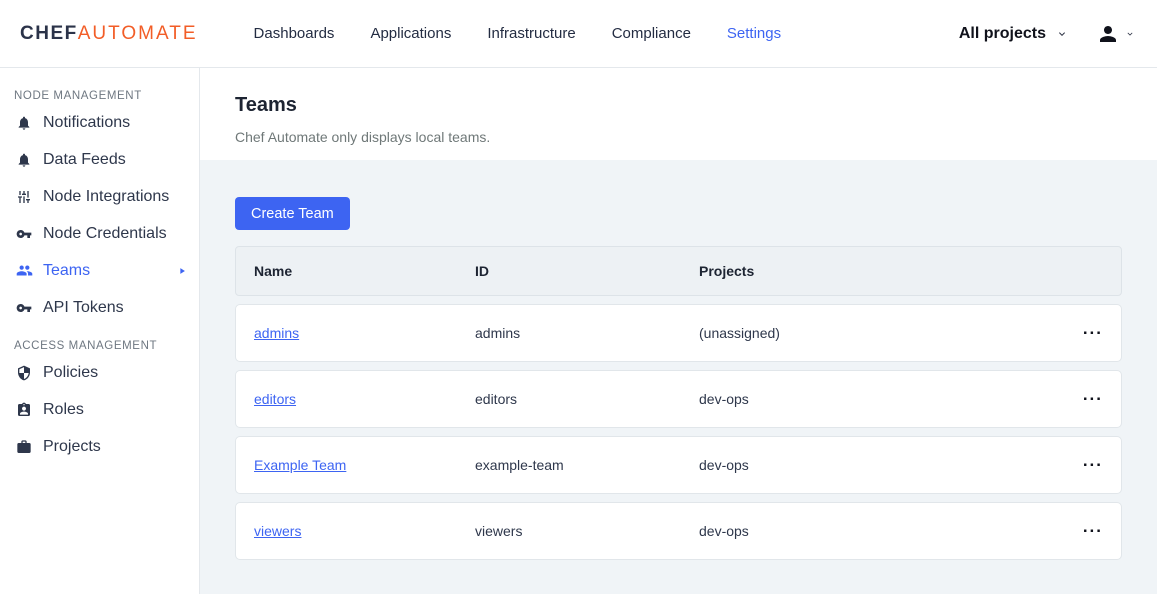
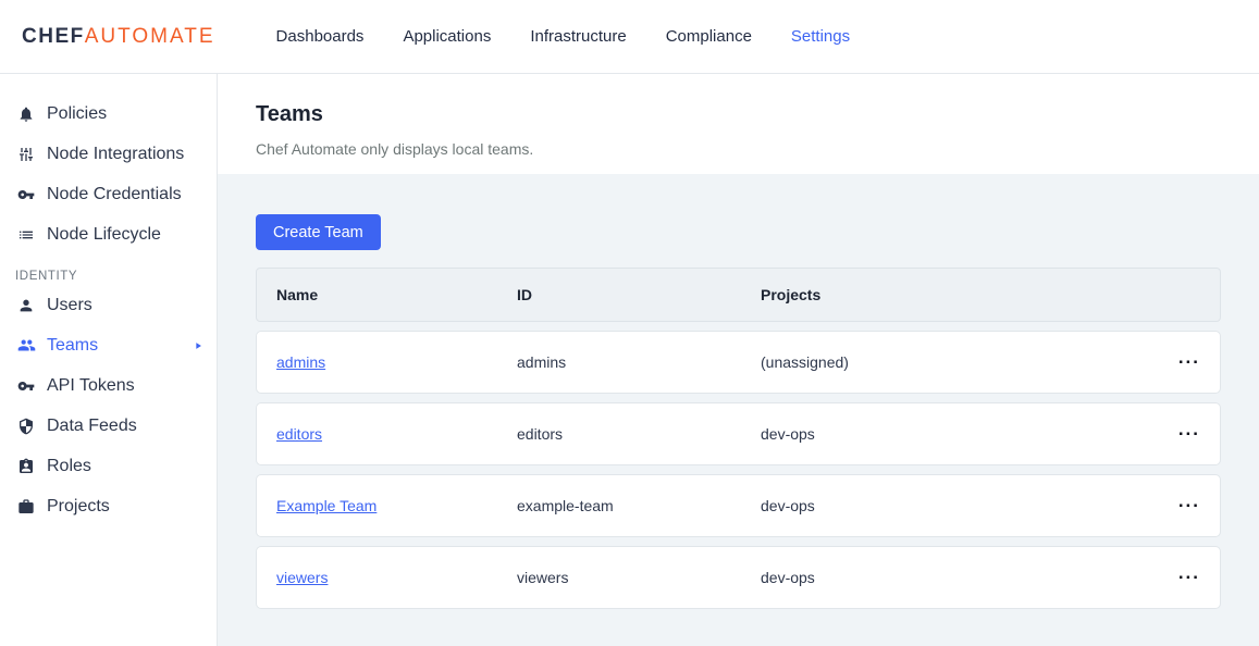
  CHEF
  AUTOMATE
  Dashboards
  Applications
  Infrastructure
  Compliance
  Settings
- All projects
- NODE MANAGEMENT
- Notifications
- Data Feeds
+ Policies
  Node Integrations
  Node Credentials
+ Node Lifecycle
+ IDENTITY
+ Users
  Teams
  API Tokens
- ACCESS MANAGEMENT
- Policies
+ Data Feeds
  Roles
  Projects
  Teams
  Chef Automate only displays local teams.
  Create Team
  Name
  ID
  Projects
  admins
  admins
  (unassigned)
  ...
  editors
  editors
  dev-ops
  ...
  Example Team
  example-team
  dev-ops
  ...
  viewers
  viewers
  dev-ops
  ...
